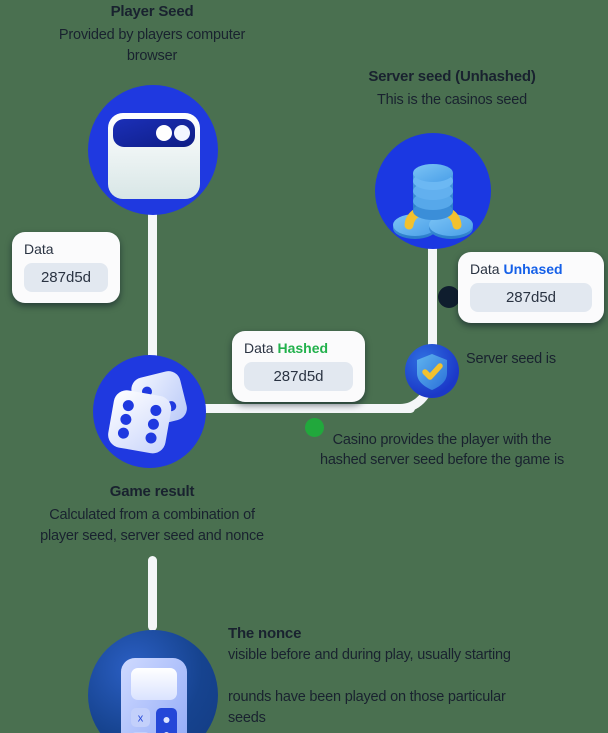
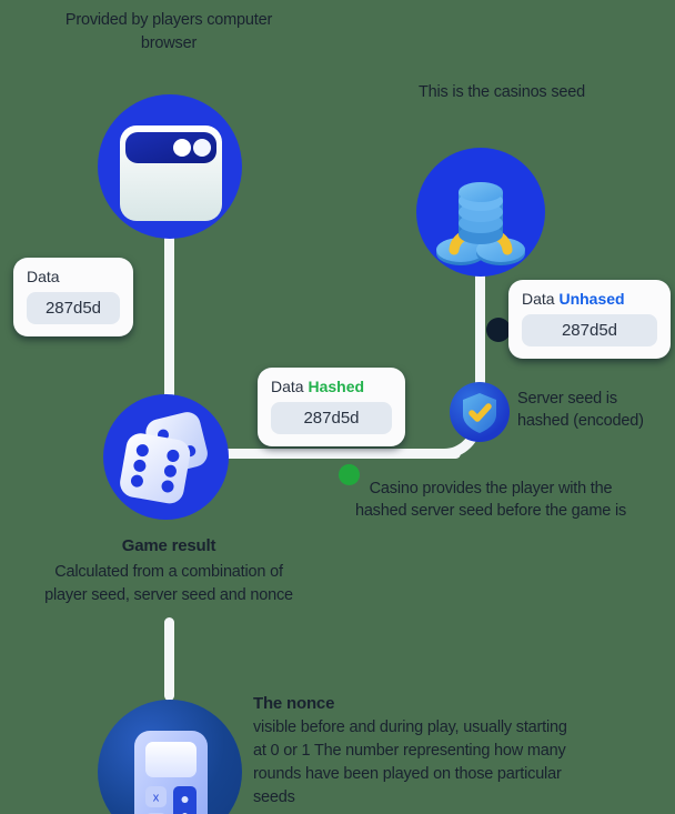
- Player Seed
  Provided by players computer
  browser
  Data
  287d5d
- Server seed (Unhashed)
  This is the casinos seed
  Data Unhased
  287d5d
  Data Hashed
  287d5d
  Server seed is
+ hashed (encoded)
  Casino provides the player with the
  hashed server seed before the game is
  Game result
  Calculated from a combination of
  player seed, server seed and nonce
  x
  The nonce
  visible before and during play, usually starting
+ at 0 or 1 The number representing how many
  rounds have been played on those particular
  seeds
